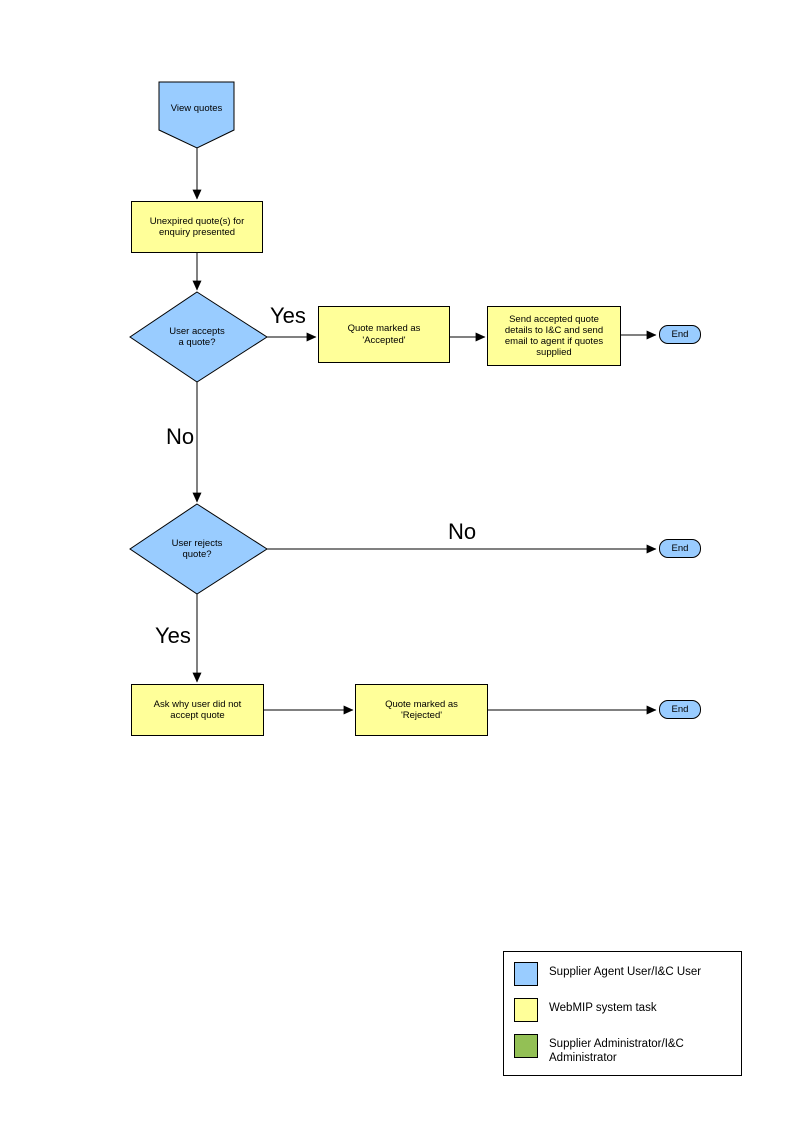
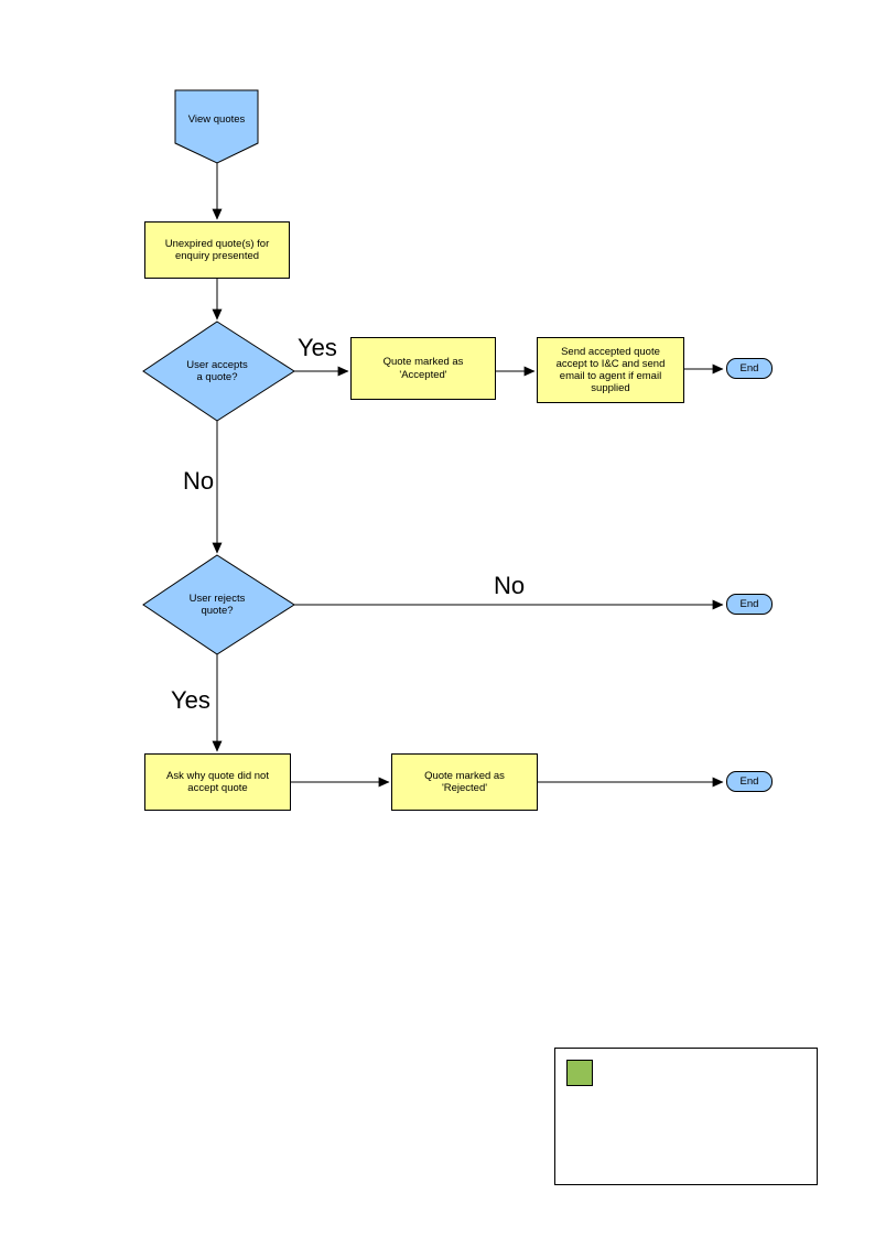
  View quotes
  Unexpired quote(s) for
  enquiry presented
  User accepts
  a quote?
  Yes
  Quote marked as
  'Accepted'
  Send accepted quote
- details to I&C and send
+ accept to I&C and send
- email to agent if quotes
+ email to agent if email
  supplied
  End
  No
  User rejects
  quote?
  No
  End
  Yes
- Ask why user did not
+ Ask why quote did not
  accept quote
  Quote marked as
  'Rejected'
  End
- Supplier Agent User/I&C User
- WebMIP system task
- Supplier Administrator/I&C Administrator
